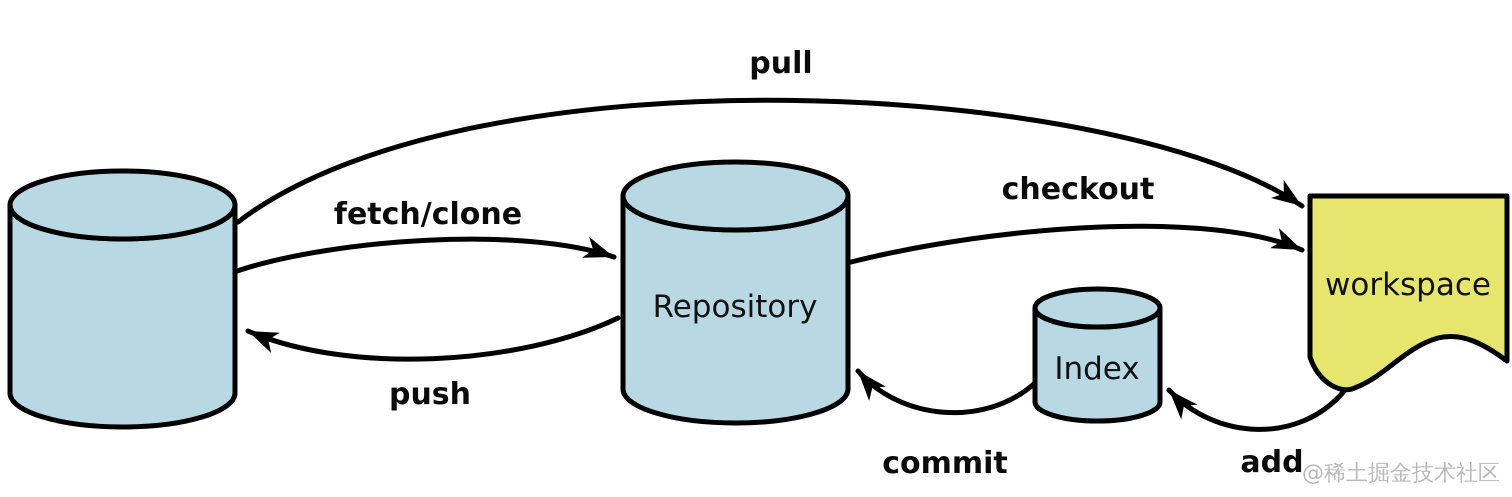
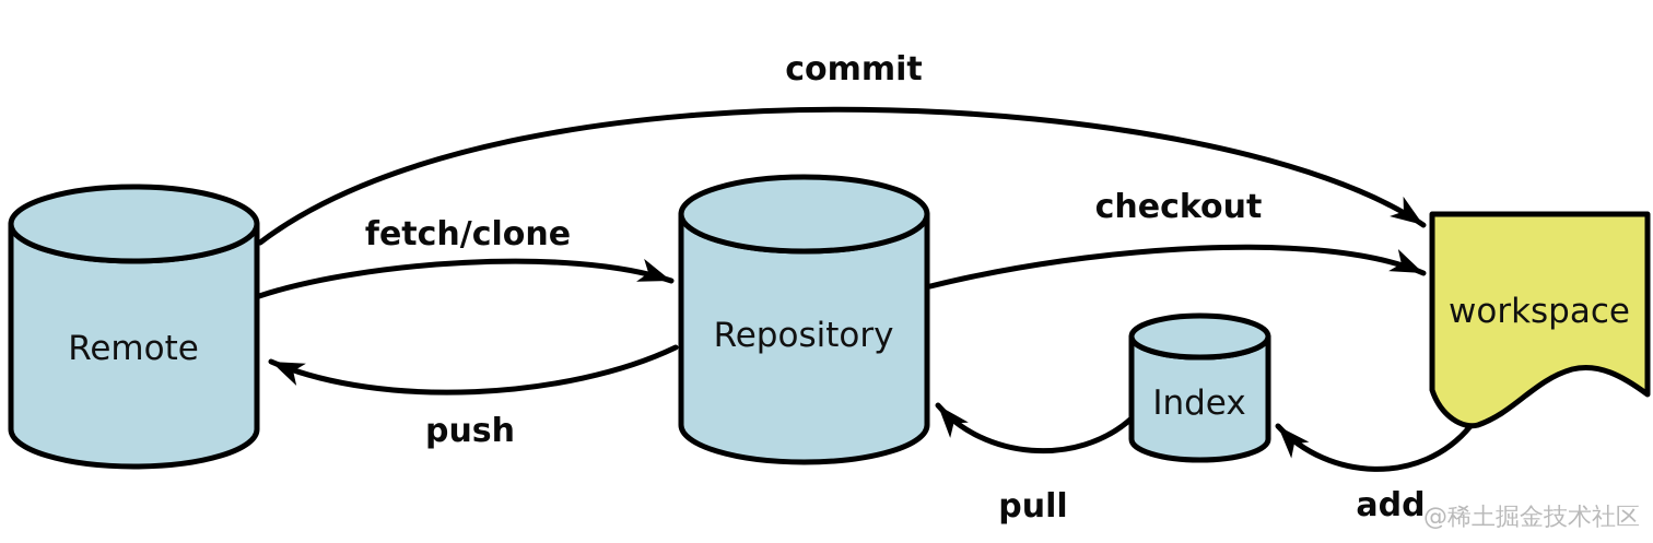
+ Remote
  Repository
  Index
  workspace
- pull
+ commit
  fetch/clone
  checkout
  push
- commit
+ pull
  add
  @稀土掘金技术社区
